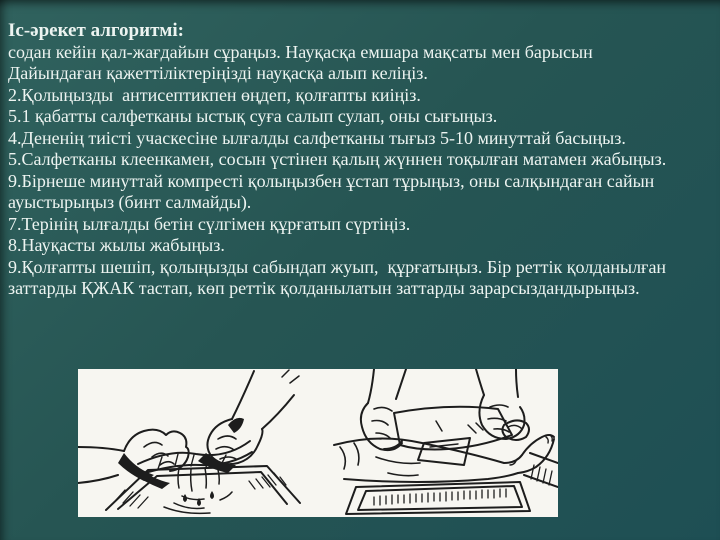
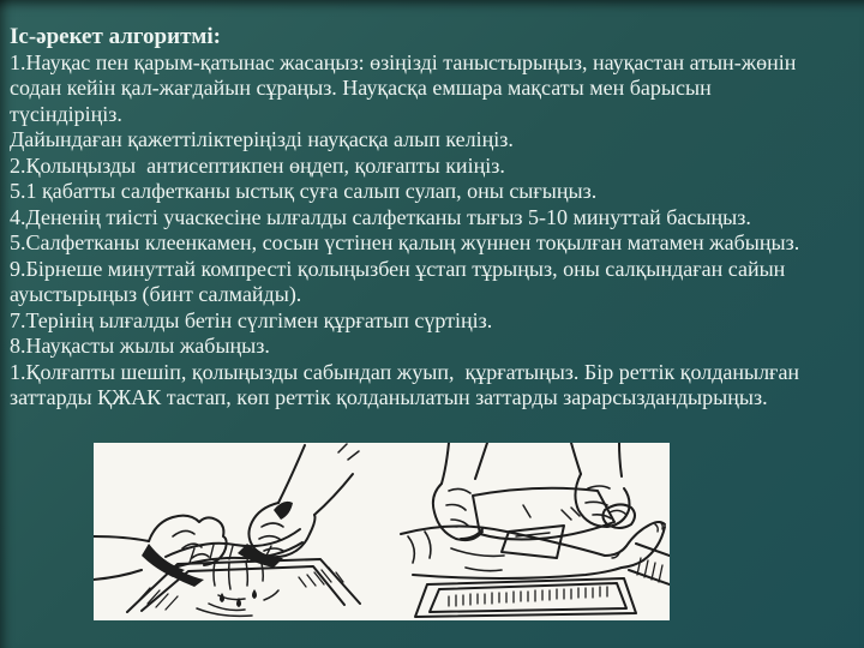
  Іс-әрекет алгоритмі:
+ 1.Науқас пен қарым-қатынас жасаңыз: өзіңізді таныстырыңыз, науқастан атын-жөнін
  содан кейін қал-жағдайын сұраңыз. Науқасқа емшара мақсаты мен барысын
+ түсіндіріңіз.
  Дайындаған қажеттіліктеріңізді науқасқа алып келіңіз.
  2.Қолыңызды антисептикпен өңдеп, қолғапты киіңіз.
  5.1 қабатты салфетканы ыстық суға салып сулап, оны сығыңыз.
  4.Дененің тиісті учаскесіне ылғалды салфетканы тығыз 5-10 минуттай басыңыз.
  5.Салфетканы клеенкамен, сосын үстінен қалың жүннен тоқылған матамен жабыңыз.
  9.Бірнеше минуттай компресті қолыңызбен ұстап тұрыңыз, оны салқындаған сайын
  ауыстырыңыз (бинт салмайды).
  7.Терінің ылғалды бетін сүлгімен құрғатып сүртіңіз.
  8.Науқасты жылы жабыңыз.
- 9.Қолғапты шешіп, қолыңызды сабындап жуып, құрғатыңыз. Бір реттік қолданылған
+ 1.Қолғапты шешіп, қолыңызды сабындап жуып, құрғатыңыз. Бір реттік қолданылған
  заттарды ҚЖАК тастап, көп реттік қолданылатын заттарды зарарсыздандырыңыз.
